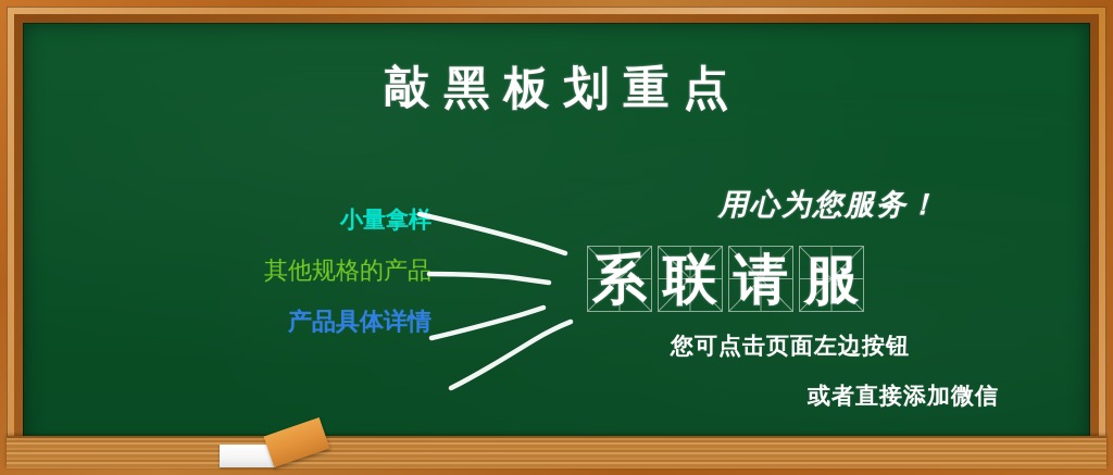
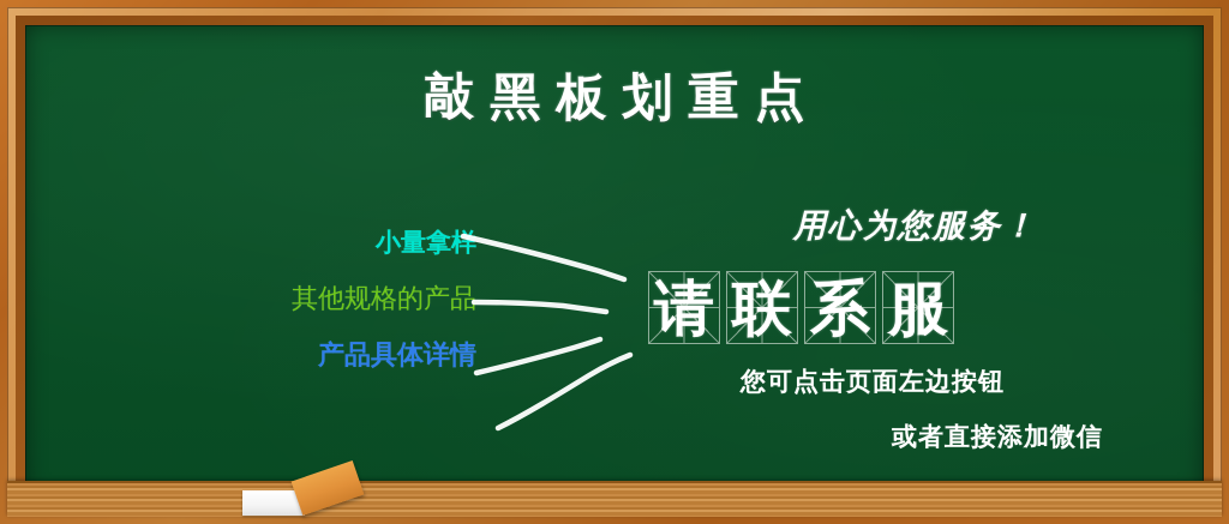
  敲黑板划重点
  小量拿样
  其他规格的产品
  产品具体详情
  用心为您服务！
- 系
+ 请
  联
- 请
+ 系
  服
  您可点击页面左边按钮
  或者直接添加微信
